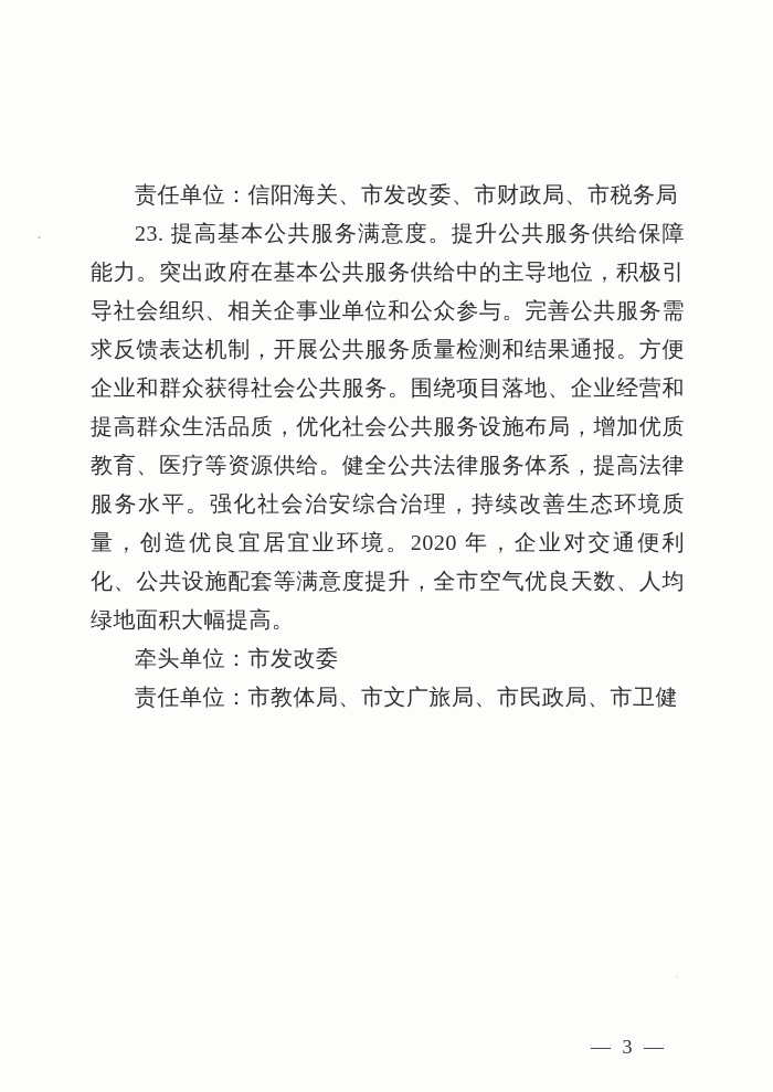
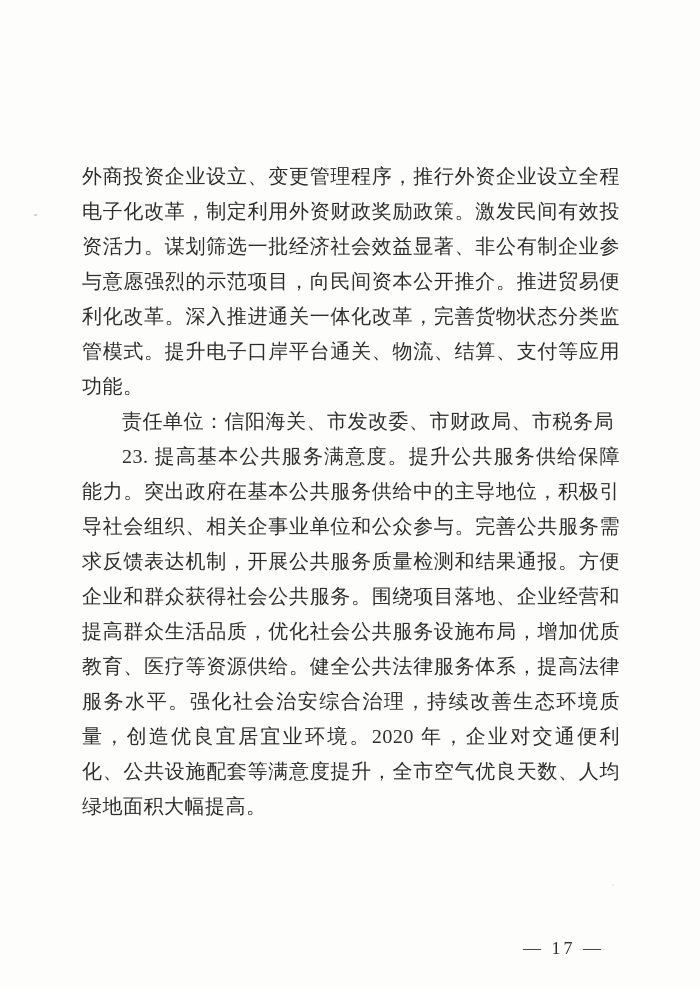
+ 外商投资企业设立、变更管理程序，推行外资企业设立全程电子化改革，制定利用外资财政奖励政策。激发民间有效投资活力。谋划筛选一批经济社会效益显著、非公有制企业参与意愿强烈的示范项目，向民间资本公开推介。推进贸易便利化改革。深入推进通关一体化改革，完善货物状态分类监管模式。提升电子口岸平台通关、物流、结算、支付等应用功能。
  责任单位：信阳海关、市发改委、市财政局、市税务局
  23. 提高基本公共服务满意度。提升公共服务供给保障能力。突出政府在基本公共服务供给中的主导地位，积极引导社会组织、相关企事业单位和公众参与。完善公共服务需求反馈表达机制，开展公共服务质量检测和结果通报。方便企业和群众获得社会公共服务。围绕项目落地、企业经营和提高群众生活品质，优化社会公共服务设施布局，增加优质教育、医疗等资源供给。健全公共法律服务体系，提高法律服务水平。强化社会治安综合治理，持续改善生态环境质量，创造优良宜居宜业环境。2020 年，企业对交通便利化、公共设施配套等满意度提升，全市空气优良天数、人均绿地面积大幅提高。
- 牵头单位：市发改委
- 责任单位：市教体局、市文广旅局、市民政局、市卫健
- — 3 —
+ — 17 —
